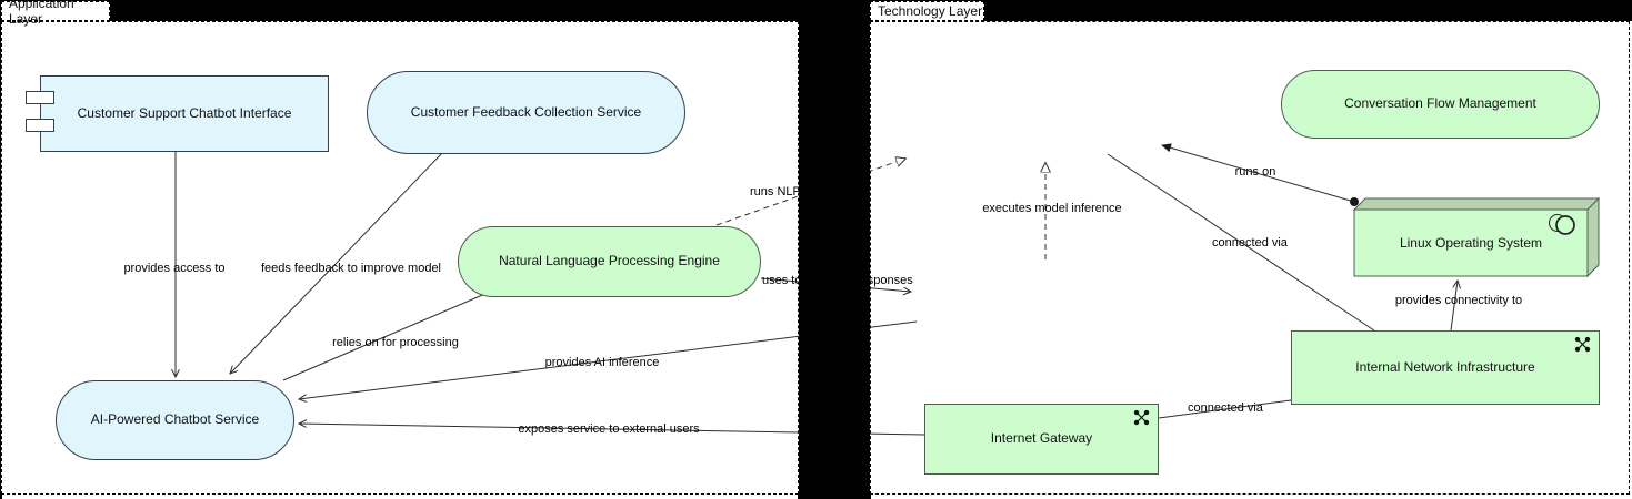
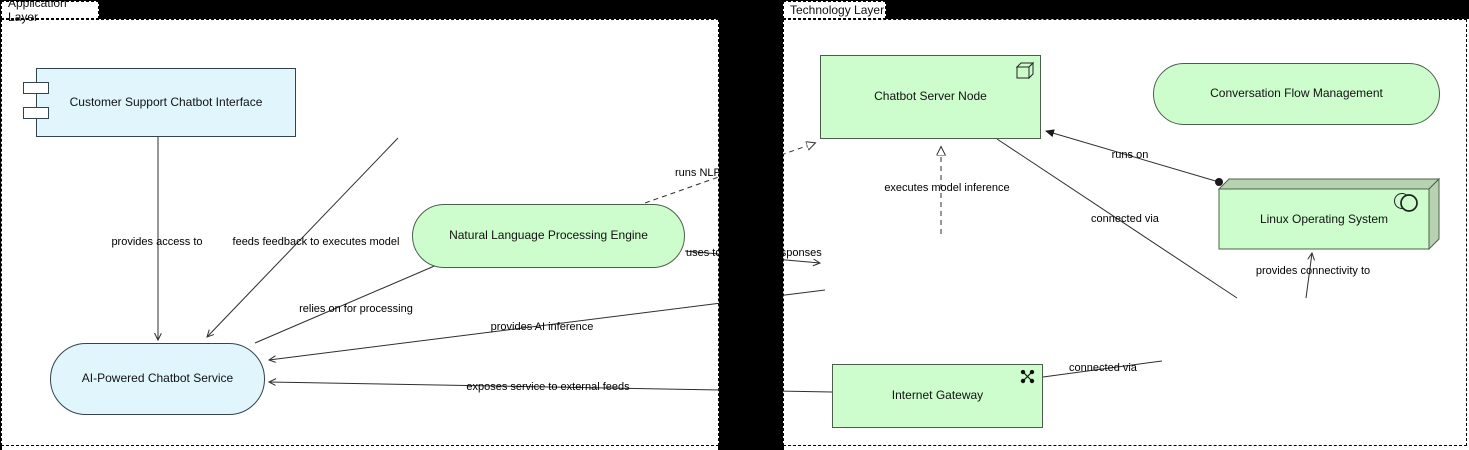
  provides access to
- feeds feedback to improve model
+ feeds feedback to executes model
  relies on for processing
  runs NLP
  provides AI inference
- exposes service to external users
+ exposes service to external feeds
  executes model inference
  runs on
  connected via
  provides connectivity to
  connected via
  Customer Support Chatbot Interface
- Customer Feedback Collection Service
  Natural Language Processing Engine
  AI-Powered Chatbot Service
+ Chatbot Server Node
  Conversation Flow Management
  Linux Operating System
- Internal Network Infrastructure
  Internet Gateway
  Application Layer
  Technology Layer
